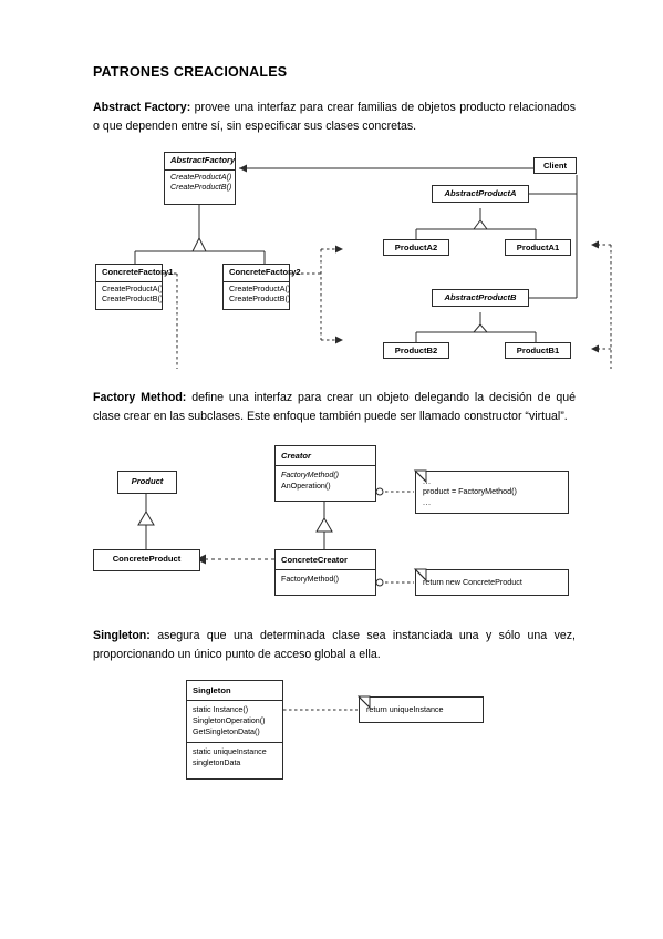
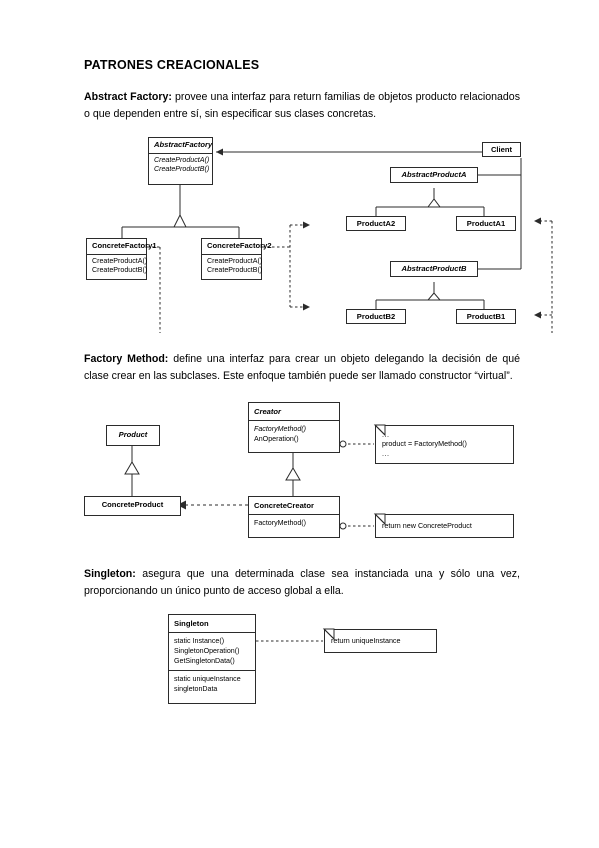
  PATRONES CREACIONALES
- Abstract Factory: provee una interfaz para crear familias de objetos producto relacionados o que dependen entre sí, sin especificar sus clases concretas.
+ Abstract Factory: provee una interfaz para return familias de objetos producto relacionados o que dependen entre sí, sin especificar sus clases concretas.
  AbstractFactory
  CreateProductA()
  CreateProductB()
  Client
  ConcreteFactory1
  CreateProductA()
  CreateProductB()
  ConcreteFactory2
  CreateProductA()
  CreateProductB()
  AbstractProductA
  ProductA2
  ProductA1
  AbstractProductB
  ProductB2
  ProductB1
  Factory Method: define una interfaz para crear un objeto delegando la decisión de qué clase crear en las subclases. Este enfoque también puede ser llamado constructor “virtual”.
  Product
  ConcreteProduct
  Creator
  FactoryMethod()
  AnOperation()
  ConcreteCreator
  FactoryMethod()
  ...
  product = FactoryMethod()
  ...
  return new ConcreteProduct
  Singleton: asegura que una determinada clase sea instanciada una y sólo una vez, proporcionando un único punto de acceso global a ella.
  Singleton
  static Instance()
  SingletonOperation()
  GetSingletonData()
  static uniqueInstance
  singletonData
  return uniqueInstance
